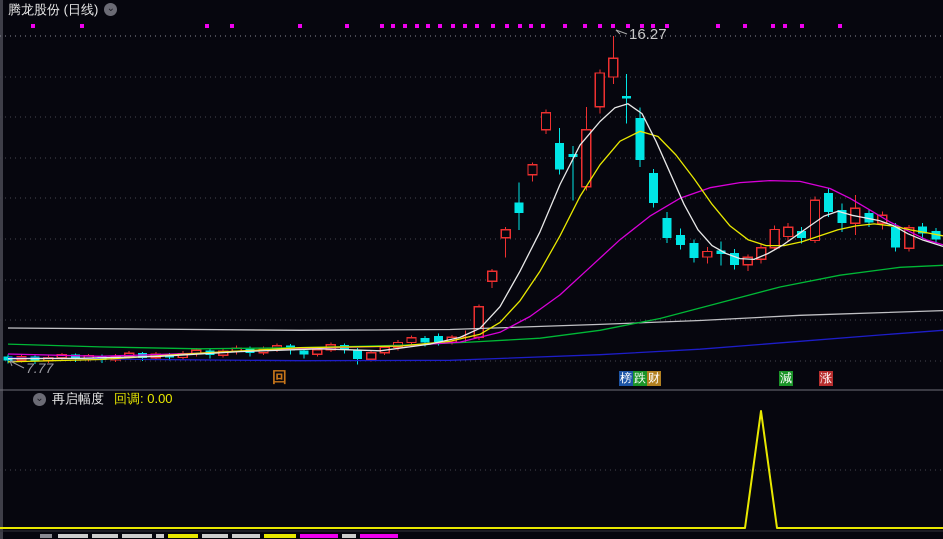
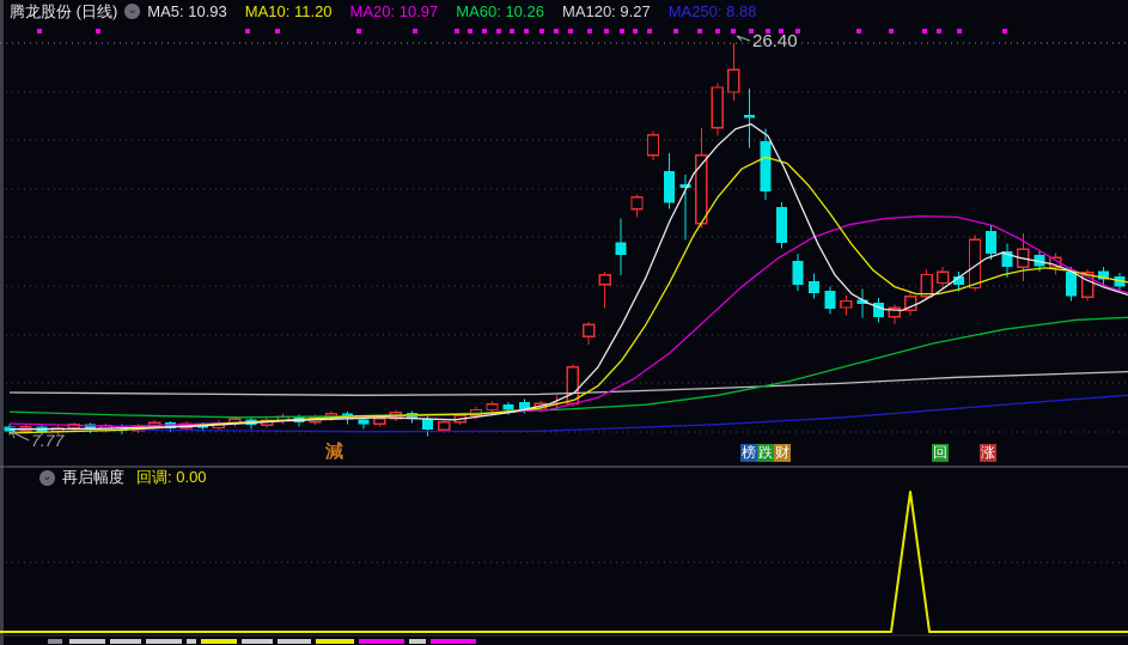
  腾龙股份 (日线)
  ⌄
+ MA5: 10.93
+ MA10: 11.20
+ MA20: 10.97
+ MA60: 10.26
+ MA120: 9.27
+ MA250: 8.88
  ⌄
  再启幅度
  回调: 0.00
- 16.27
+ 26.40
  7.77
- 回
+ 減
  榜
  跌
  财
- 減
+ 回
  涨
